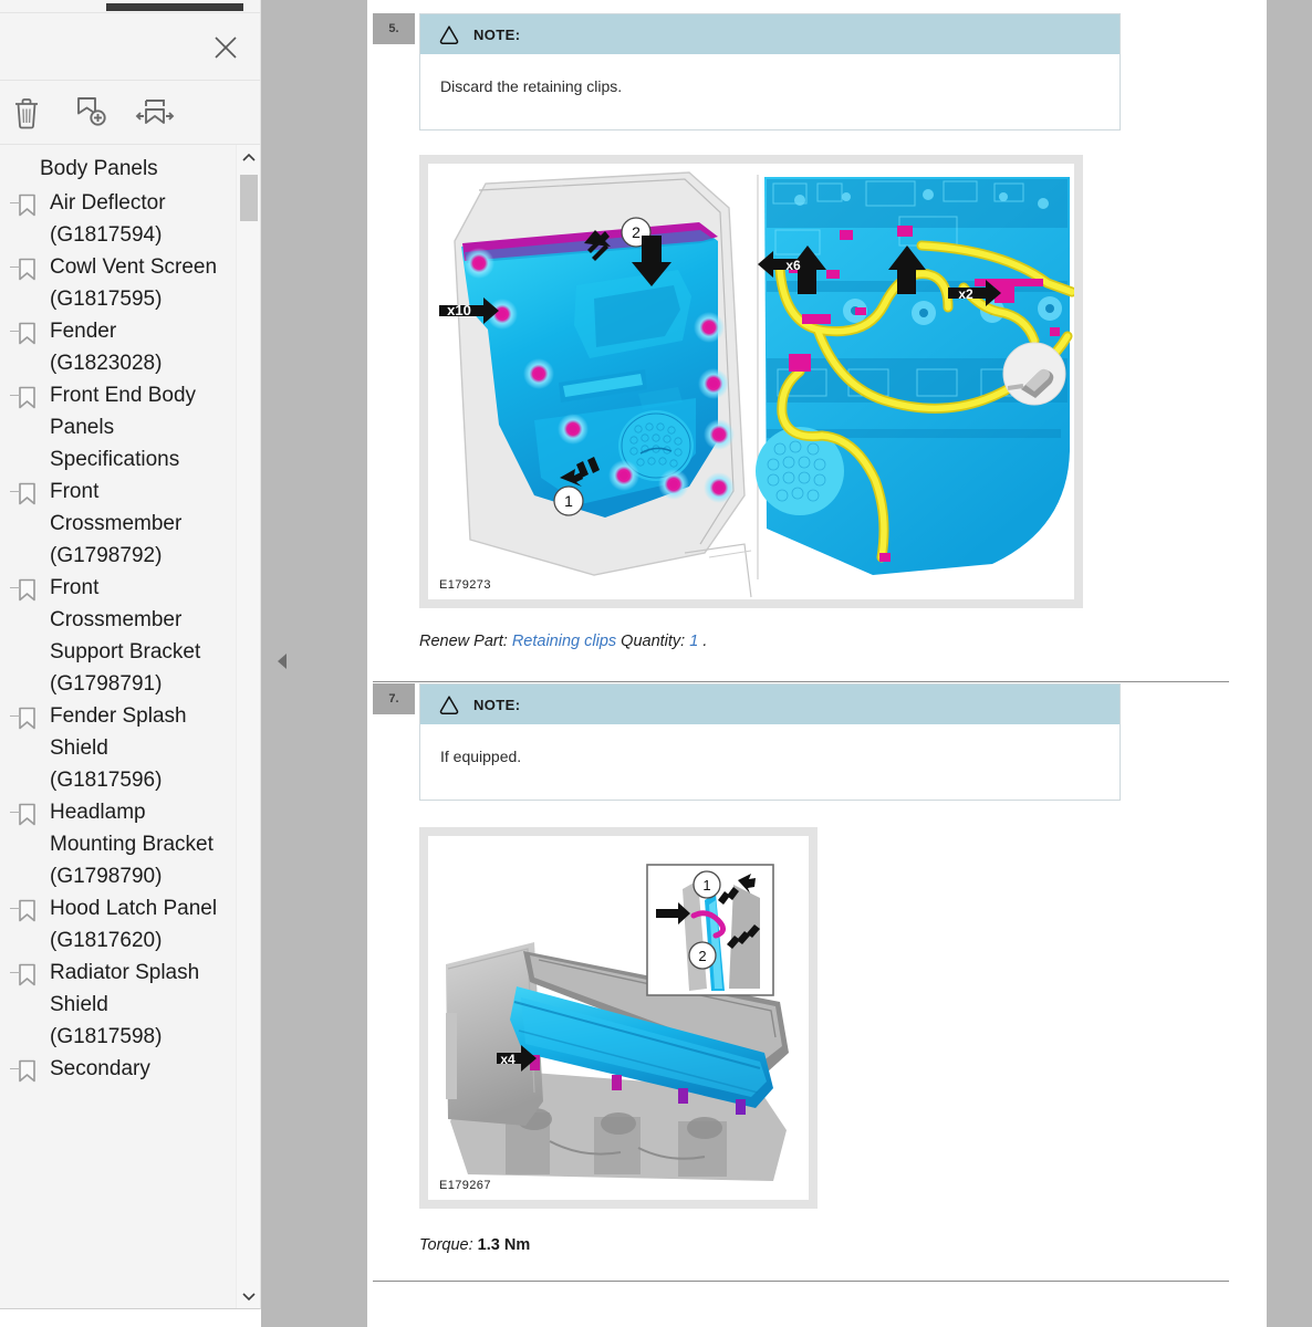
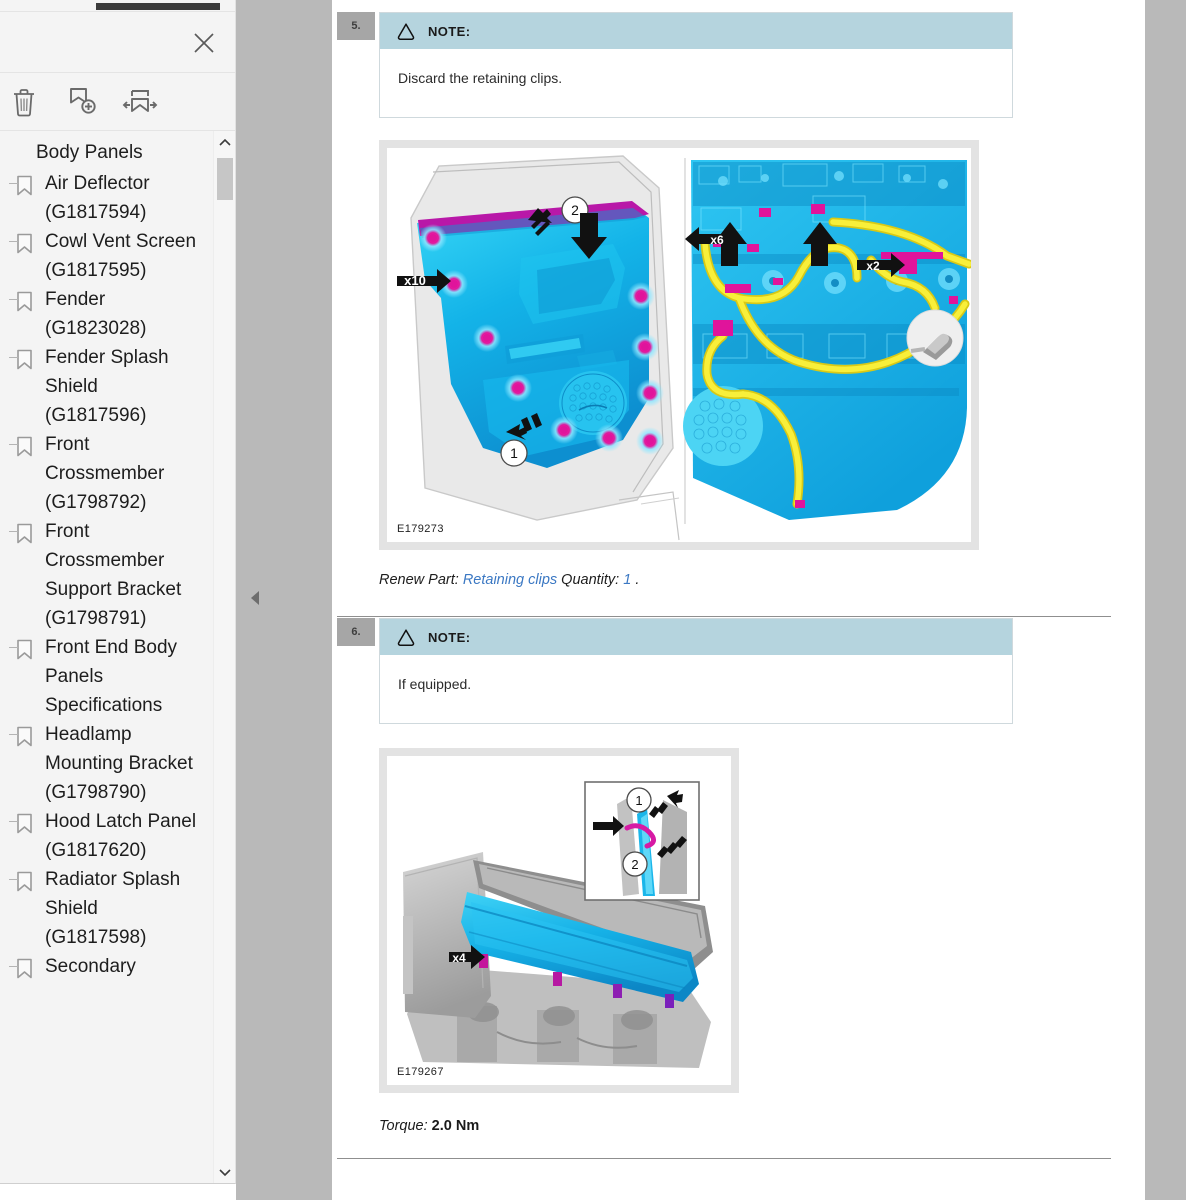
  Body Panels
  Air Deflector (G1817594)
  Cowl Vent Screen (G1817595)
  Fender (G1823028)
- Front End Body Panels Specifications
+ Fender Splash Shield (G1817596)
  Front Crossmember (G1798792)
  Front Crossmember Support Bracket (G1798791)
- Fender Splash Shield (G1817596)
+ Front End Body Panels Specifications
  Headlamp Mounting Bracket (G1798790)
  Hood Latch Panel (G1817620)
  Radiator Splash Shield (G1817598)
  Secondary
  5.
  NOTE:
  Discard the retaining clips.
  2
  x10
  1
  x6
  x2
  E179273
  Renew Part: Retaining clips Quantity: 1 .
- 7.
+ 6.
  NOTE:
  If equipped.
  x4
  1
  2
  E179267
- Torque: 1.3 Nm
+ Torque: 2.0 Nm
